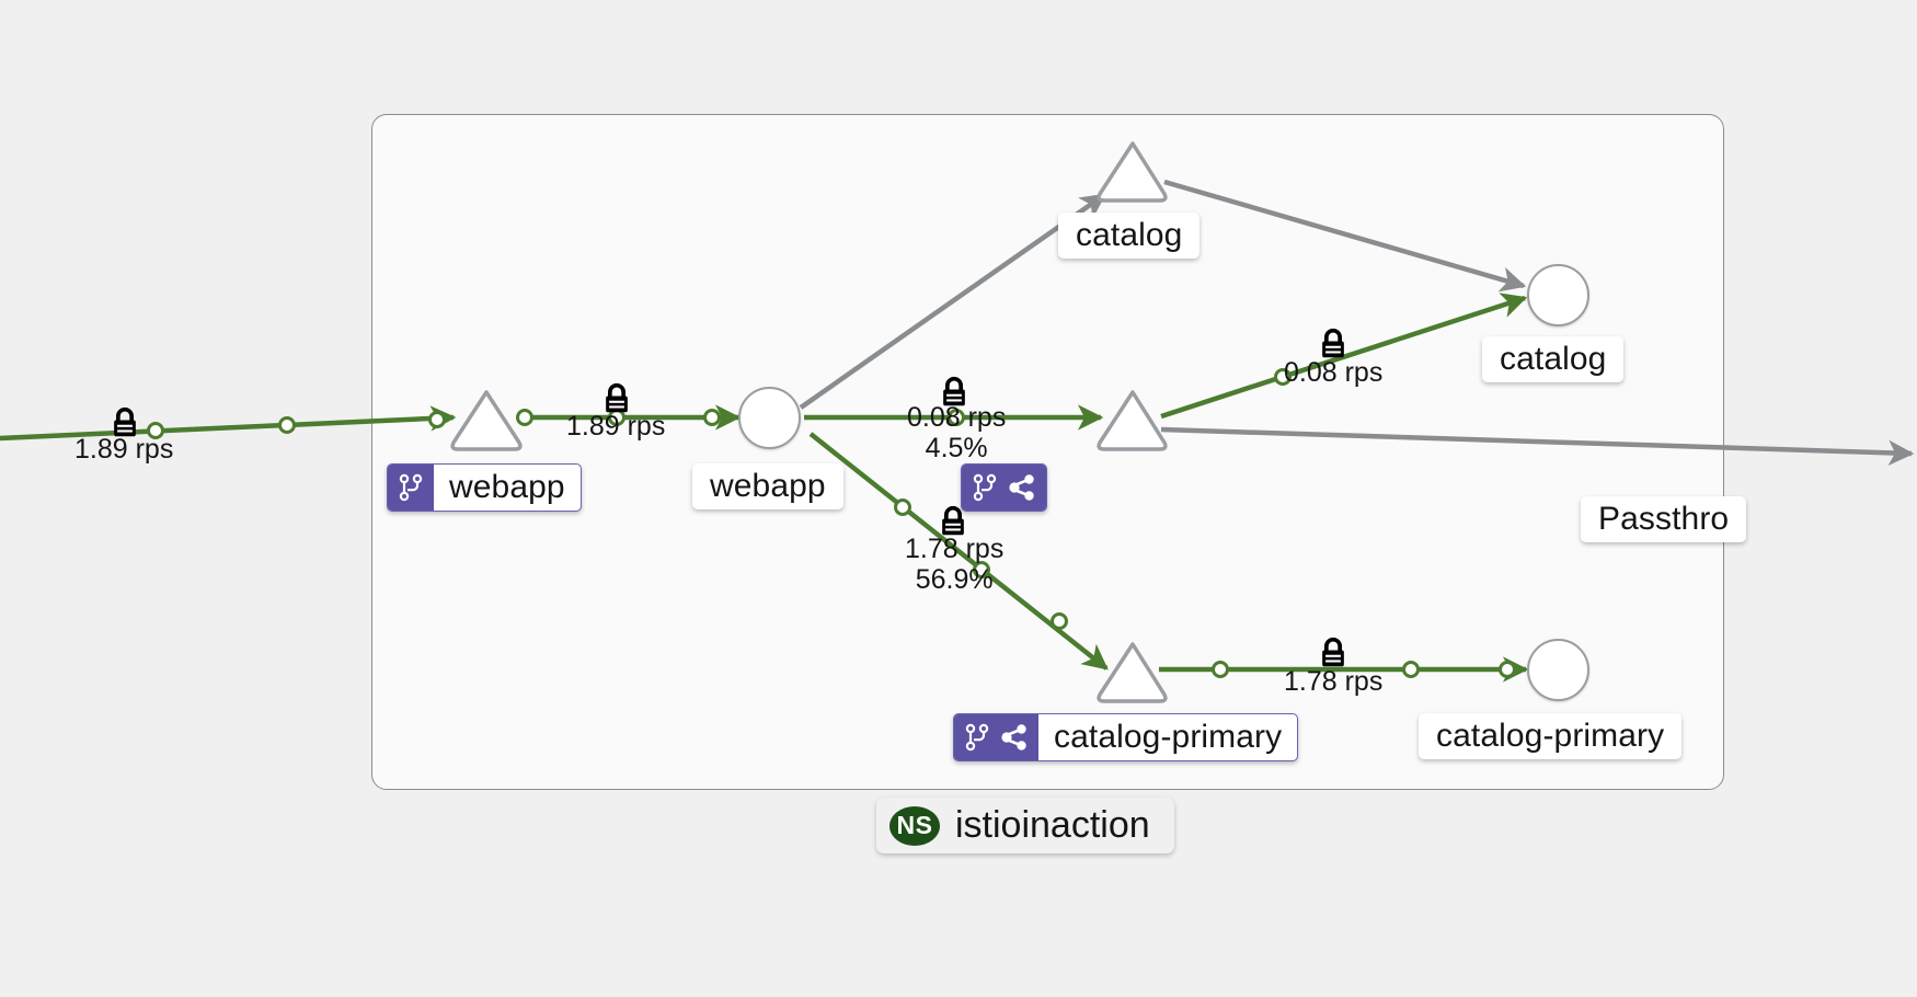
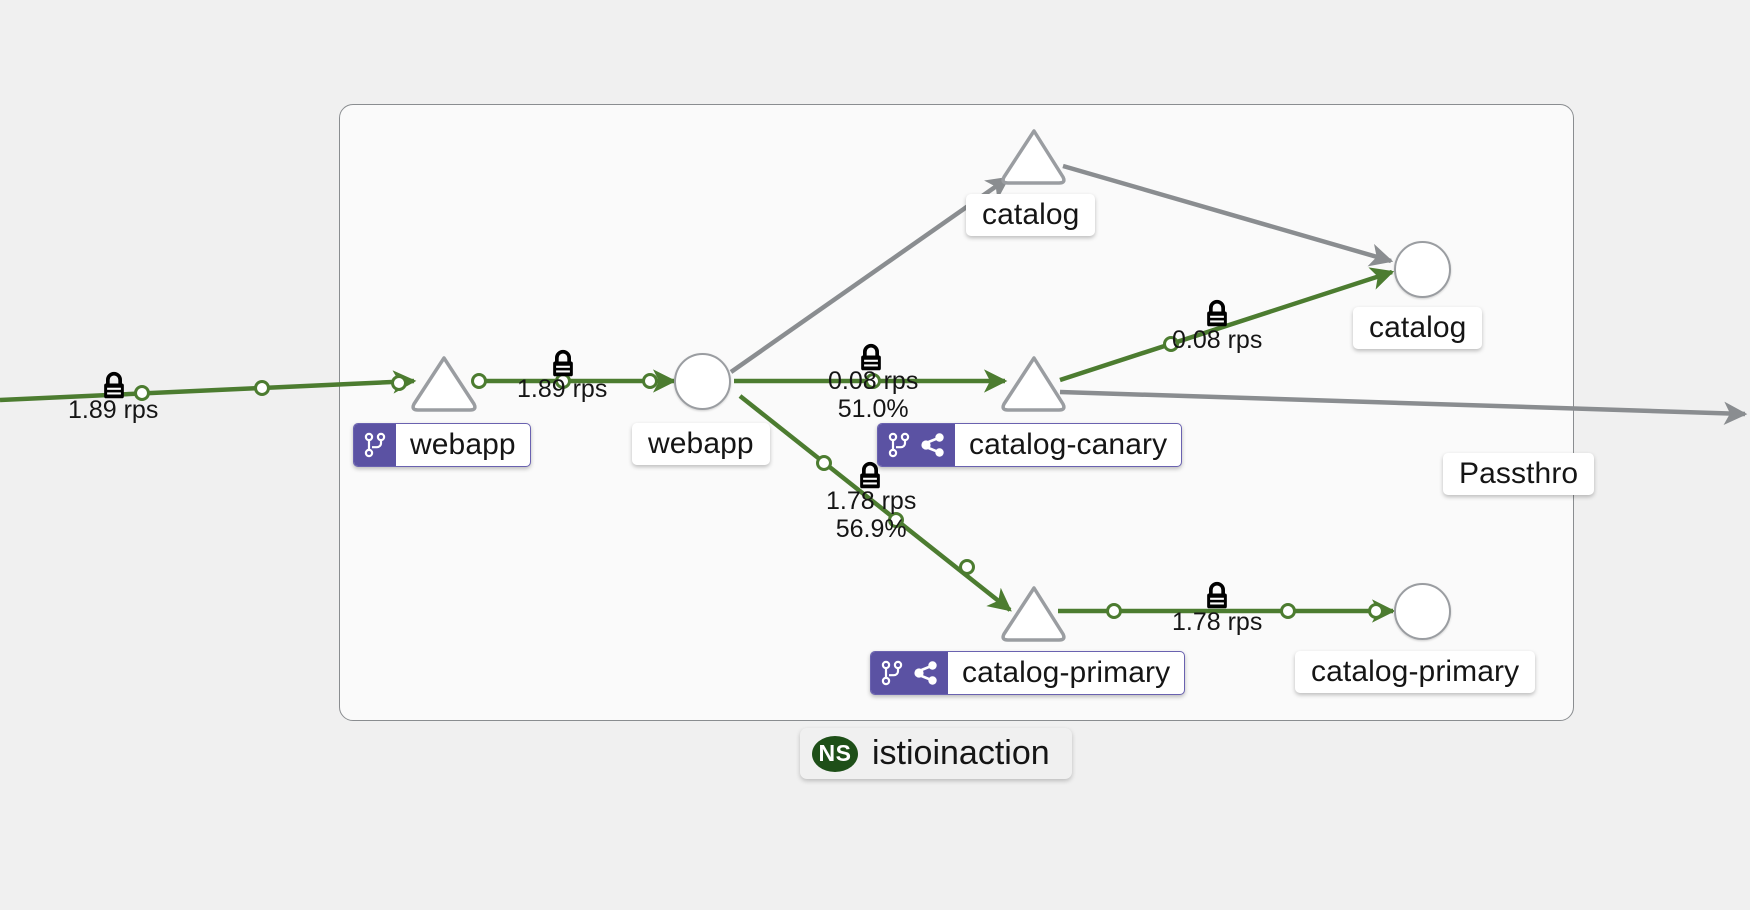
  1.89 rps
  1.89 rps
  0.08 rps
- 4.5%
+ 51.0%
  1.78 rps
  56.9%
  0.08 rps
  1.78 rps
  webapp
  webapp
  catalog
  catalog
+ catalog-canary
  catalog-primary
  catalog-primary
  Passthro
  NS
  istioinaction
